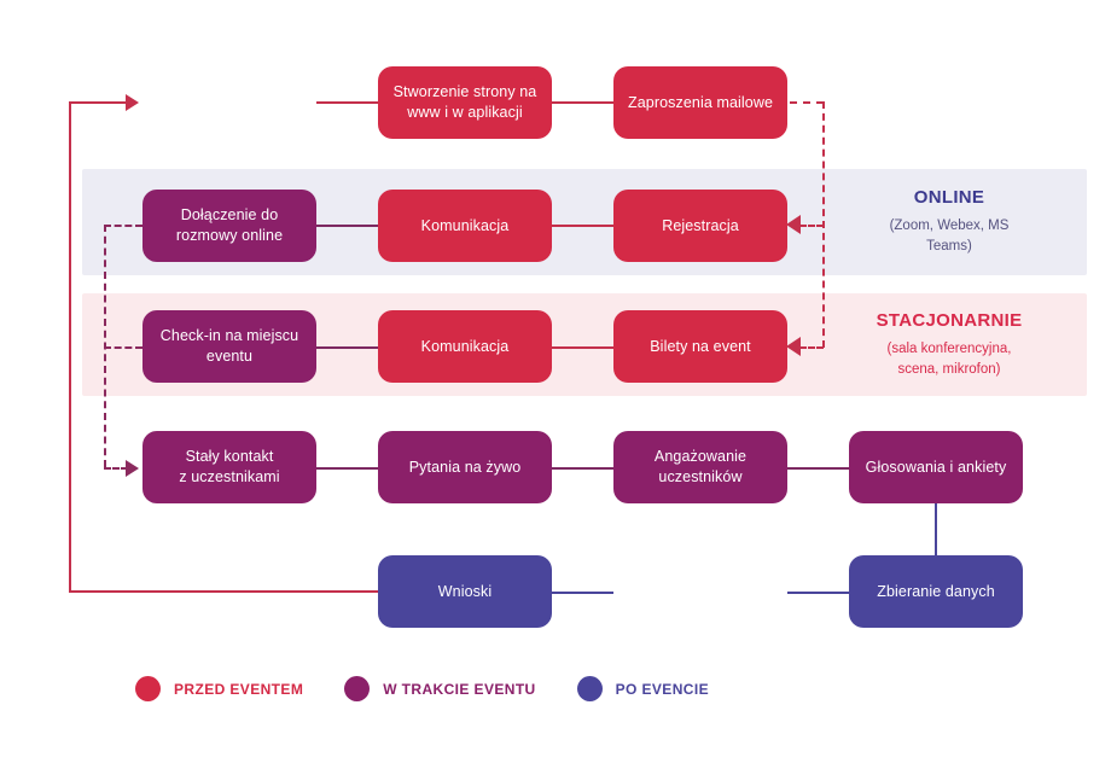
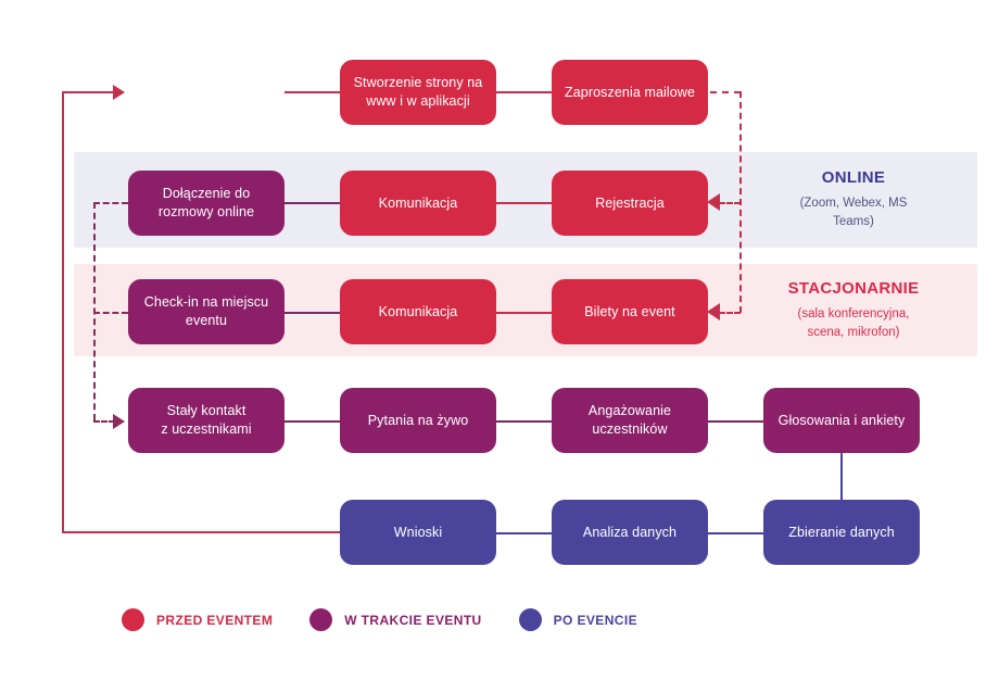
  Stworzenie strony na
  www i w aplikacji
  Zaproszenia mailowe
  Dołączenie do
  rozmowy online
  Komunikacja
  Rejestracja
  Check-in na miejscu
  eventu
  Komunikacja
  Bilety na event
  Stały kontakt
  z uczestnikami
  Pytania na żywo
  Angażowanie
  uczestników
  Głosowania i ankiety
  Wnioski
+ Analiza danych
  Zbieranie danych
  ONLINE
  (Zoom, Webex, MS
  Teams)
  STACJONARNIE
  (sala konferencyjna,
  scena, mikrofon)
  PRZED EVENTEM
  W TRAKCIE EVENTU
  PO EVENCIE
